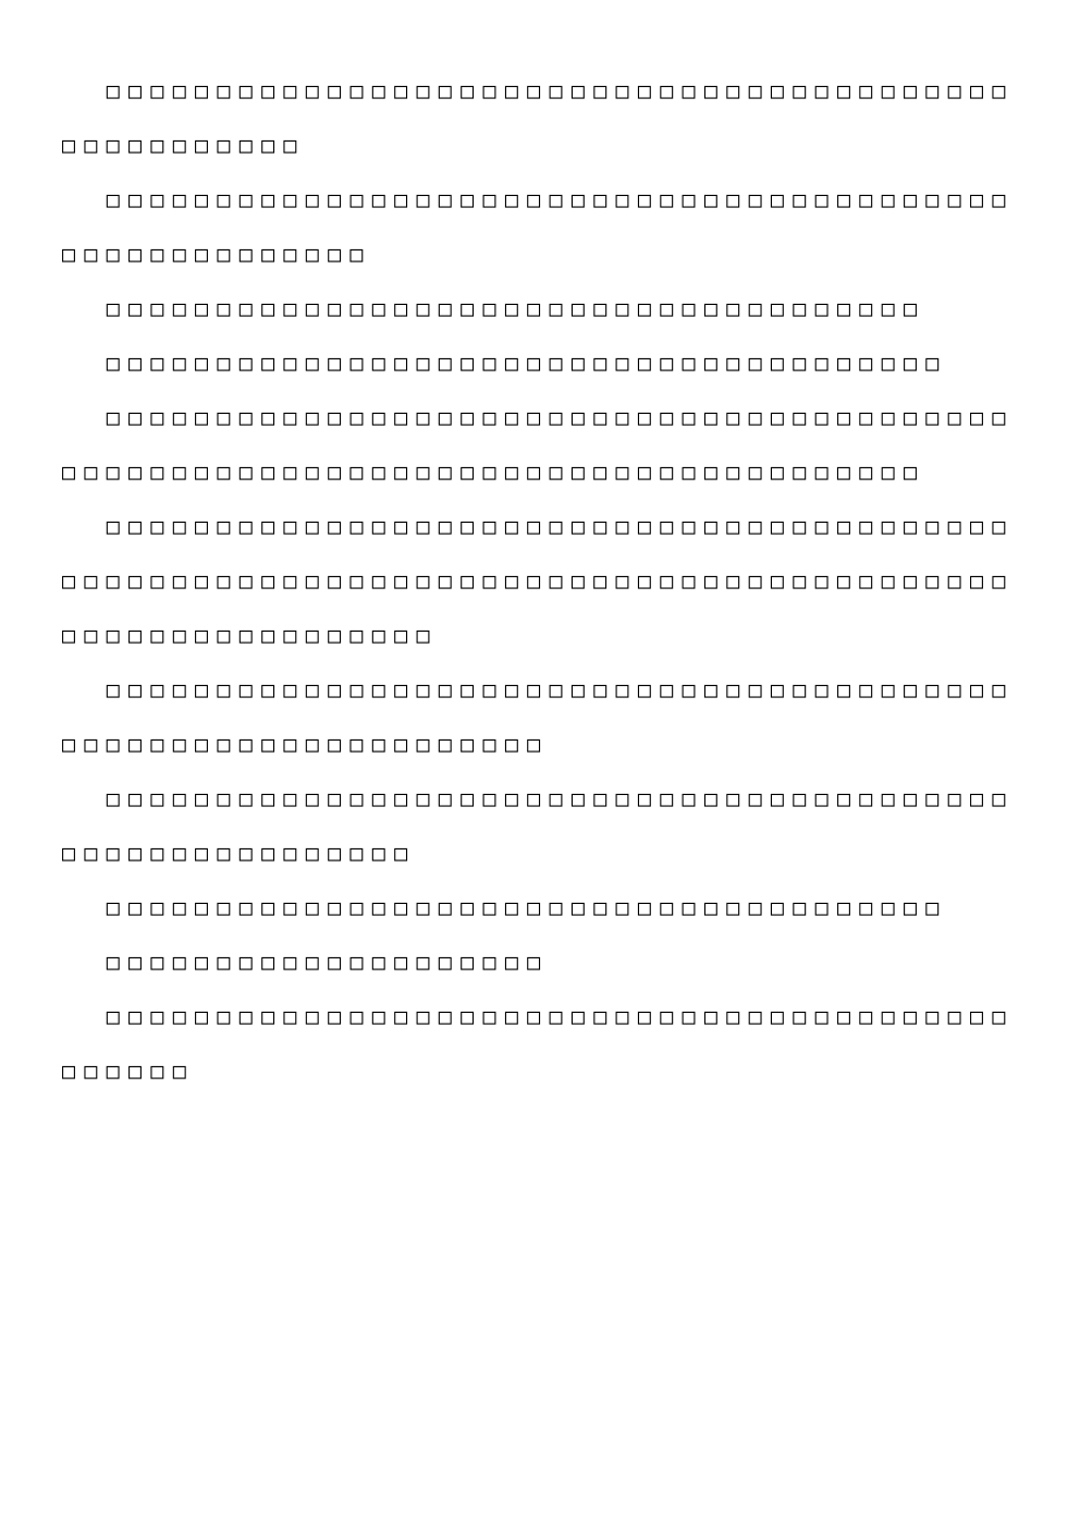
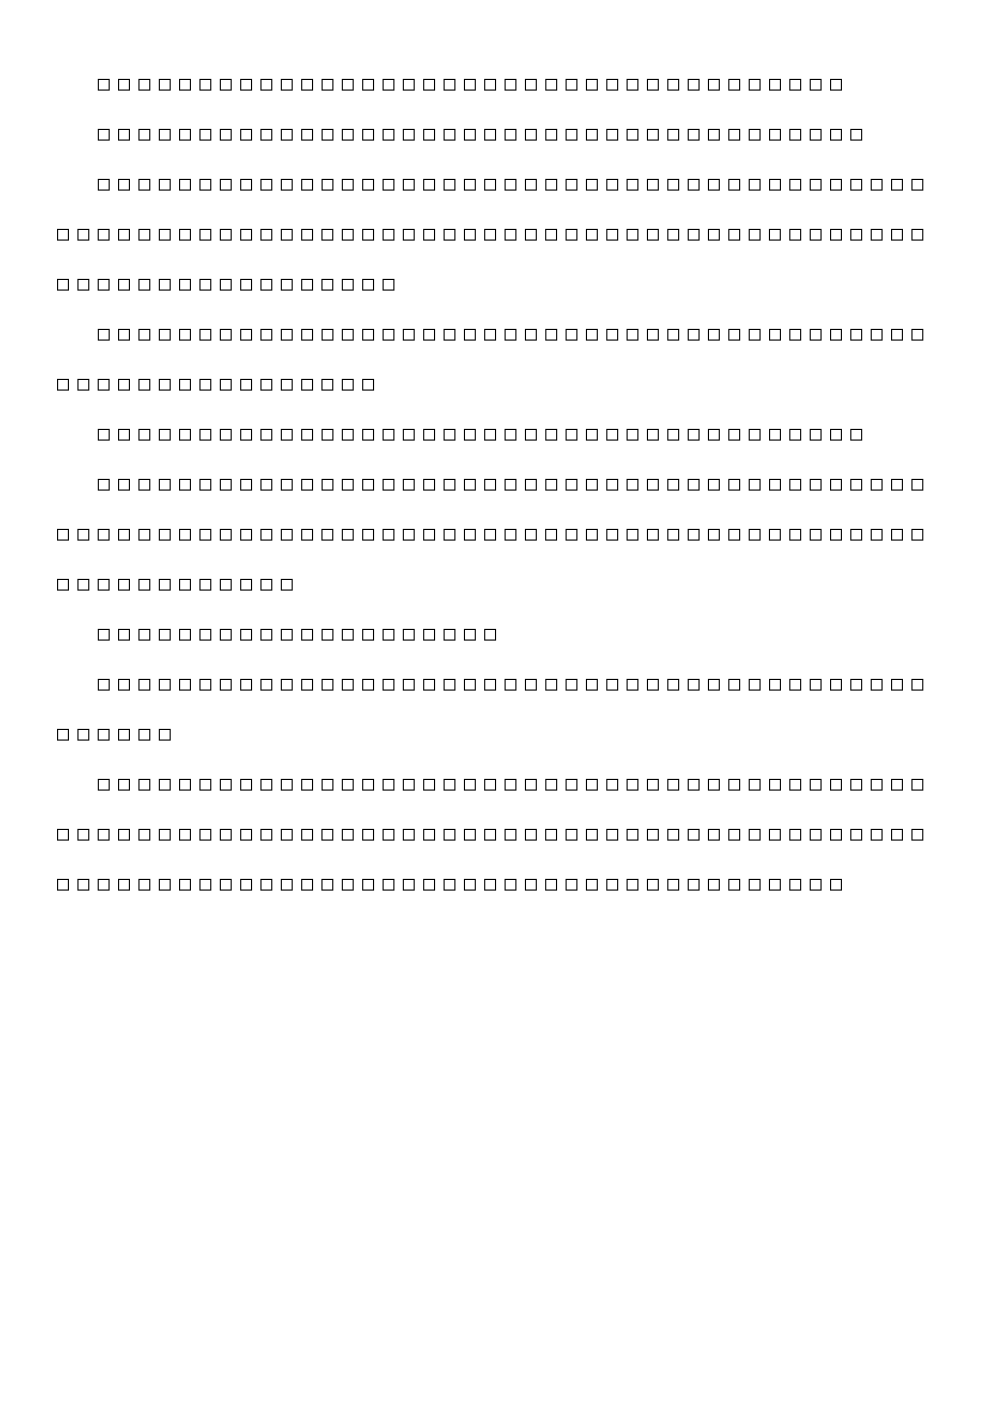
- □□□□□□□□□□□□□□□□□□□□□□□□□□□□□□□□□□□□□□□□□□□□□□□□□□□□
- □□□□□□□□□□□□□□□□□□□□□□□□□□□□□□□□□□□□□□□□□□□□□□□□□□□□□□□
  □□□□□□□□□□□□□□□□□□□□□□□□□□□□□□□□□□□□□
  □□□□□□□□□□□□□□□□□□□□□□□□□□□□□□□□□□□□□□
- □□□□□□□□□□□□□□□□□□□□□□□□□□□□□□□□□□□□□□□□□□□□□□□□□□□□□□□□□□□□□□□□□□□□□□□□□□□□□□□□
  □□□□□□□□□□□□□□□□□□□□□□□□□□□□□□□□□□□□□□□□□□□□□□□□□□□□□□□□□□□□□□□□□□□□□□□□□□□□□□□□□□□□□□□□□□□□□□□□□□□□□
- □□□□□□□□□□□□□□□□□□□□□□□□□□□□□□□□□□□□□□□□□□□□□□□□□□□□□□□□□□□□□□□
  □□□□□□□□□□□□□□□□□□□□□□□□□□□□□□□□□□□□□□□□□□□□□□□□□□□□□□□□□
  □□□□□□□□□□□□□□□□□□□□□□□□□□□□□□□□□□□□□□
+ □□□□□□□□□□□□□□□□□□□□□□□□□□□□□□□□□□□□□□□□□□□□□□□□□□□□□□□□□□□□□□□□□□□□□□□□□□□□□□□□□□□□□□□□□□□□□□□□
  □□□□□□□□□□□□□□□□□□□□
  □□□□□□□□□□□□□□□□□□□□□□□□□□□□□□□□□□□□□□□□□□□□□□□
+ □□□□□□□□□□□□□□□□□□□□□□□□□□□□□□□□□□□□□□□□□□□□□□□□□□□□□□□□□□□□□□□□□□□□□□□□□□□□□□□□□□□□□□□□□□□□□□□□□□□□□□□□□□□□□□□□□□□□□□□□□□□
